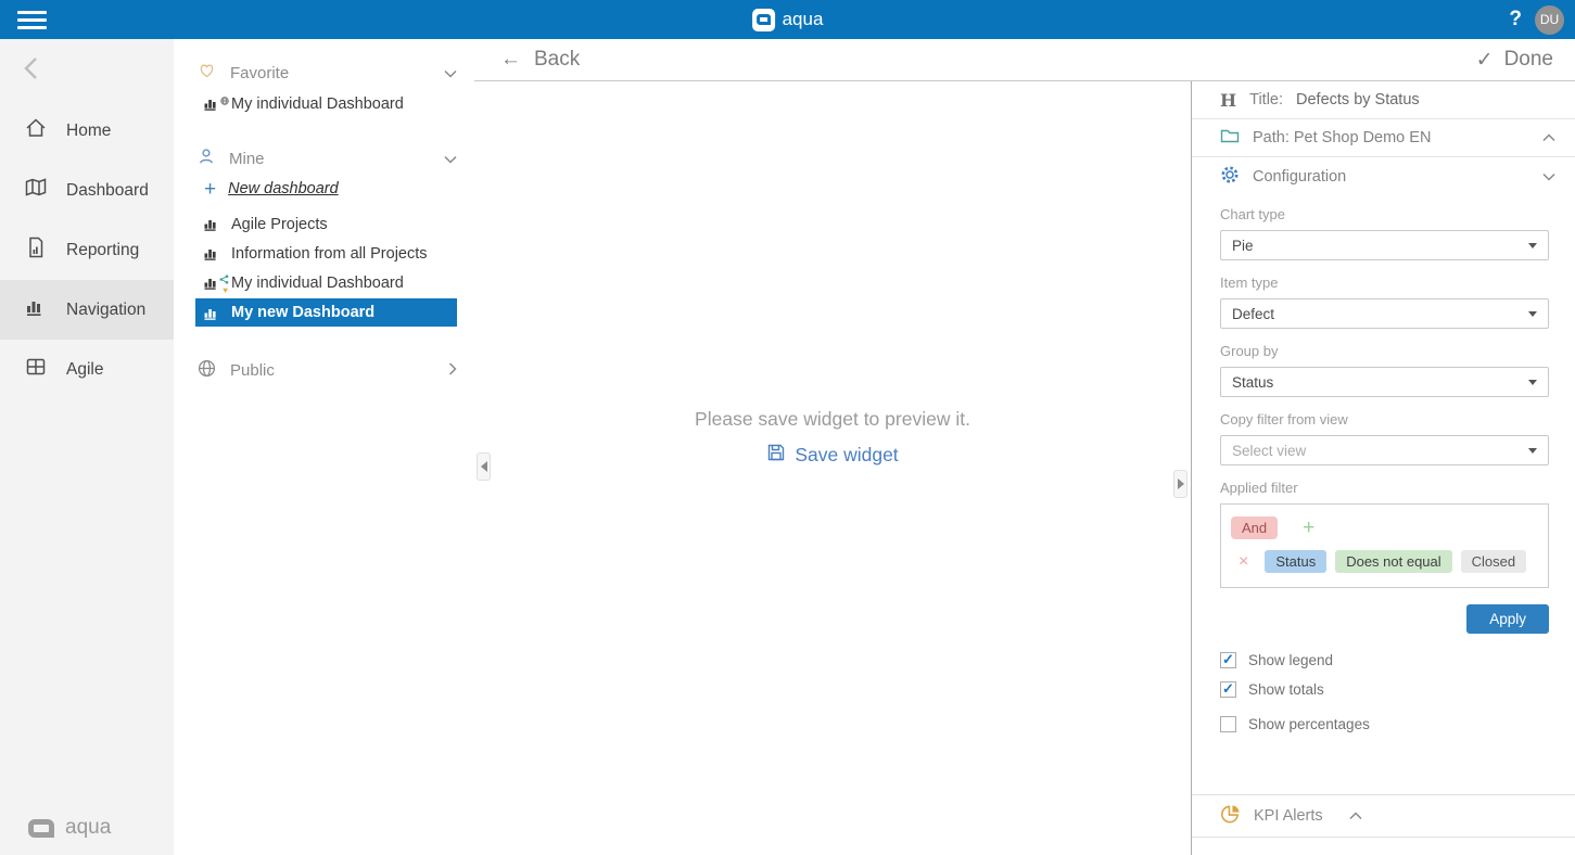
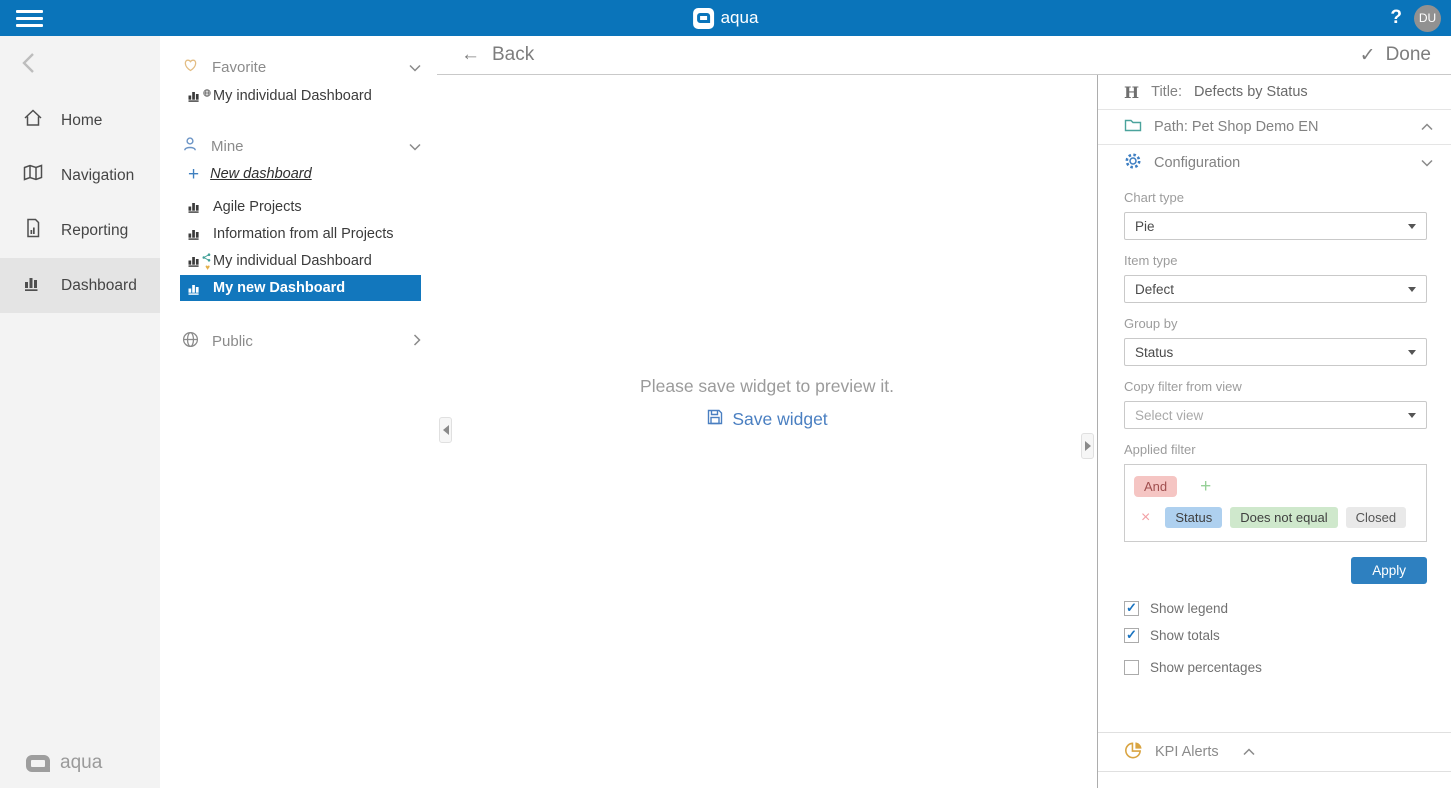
  aqua
  ?
  DU
  Home
- Dashboard
+ Navigation
  Reporting
- Navigation
+ Dashboard
- Agile
  aqua
  Favorite
  My individual Dashboard
  Mine
  +
  New dashboard
  Agile Projects
  Information from all Projects
  ♥
  My individual Dashboard
  My new Dashboard
  Public
  ←
  Back
  ✓
  Done
  Please save widget to preview it.
  Save widget
  H
  Title:
  Defects by Status
  Path: Pet Shop Demo EN
  Configuration
  Chart type
  Pie
  Item type
  Defect
  Group by
  Status
  Copy filter from view
  Select view
  Applied filter
  And
  +
  ×
  Status
  Does not equal
  Closed
  Apply
  Show legend
  Show totals
  Show percentages
  KPI Alerts
